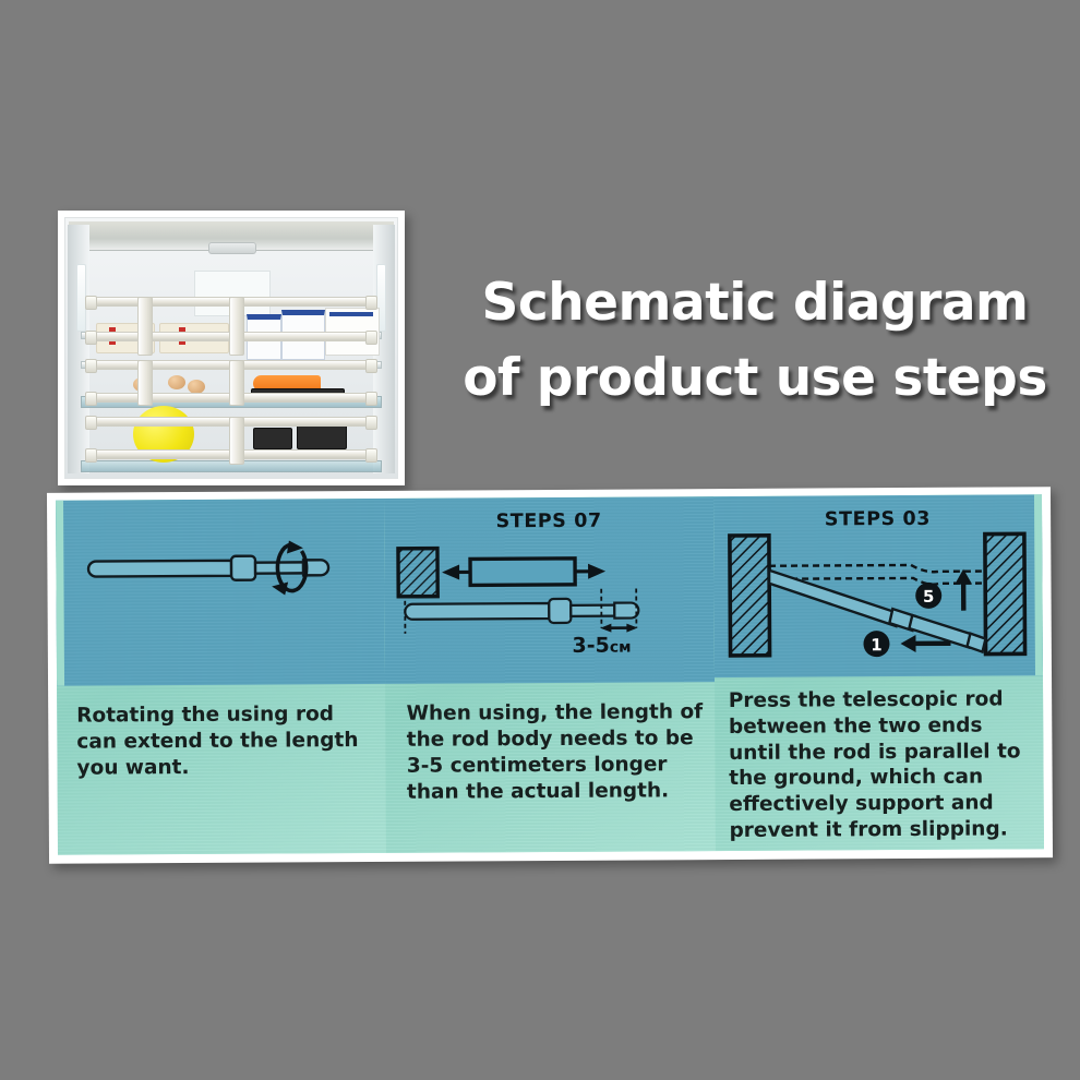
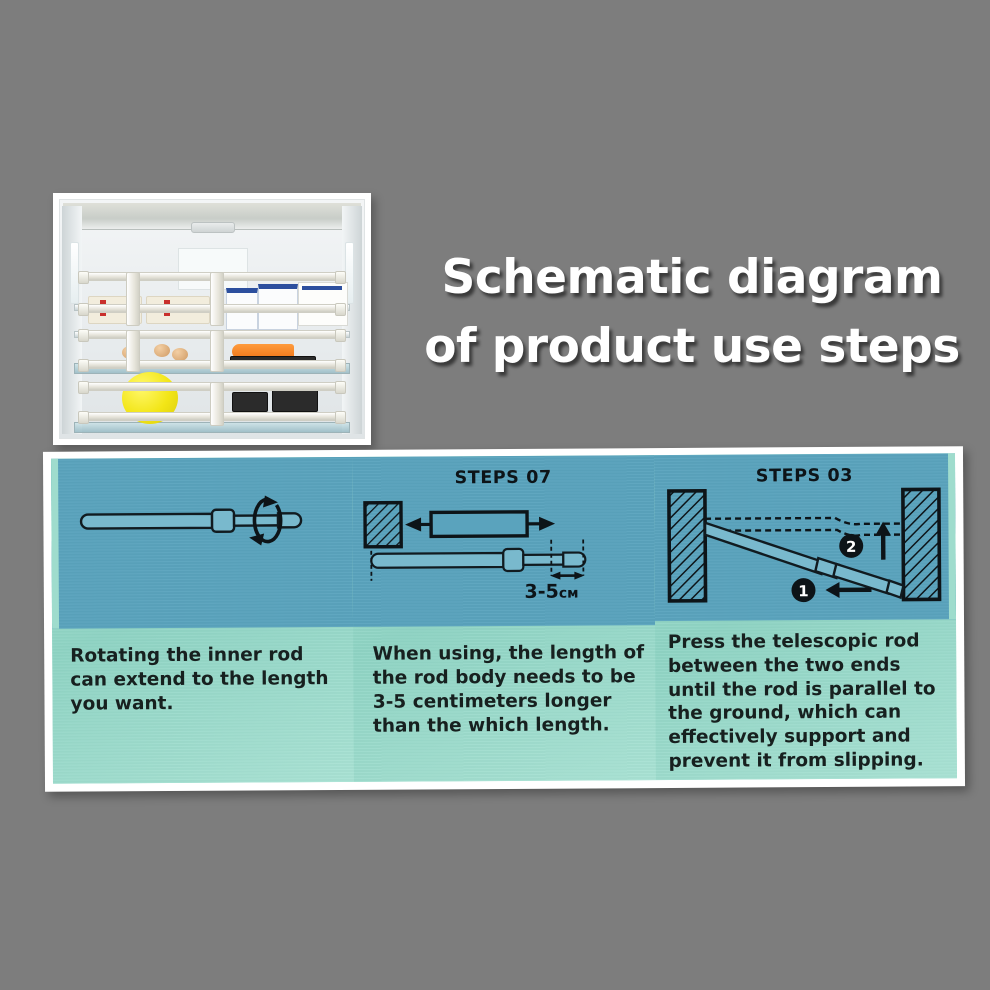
  Schematic diagram
  of product use steps
- Rotating the using rod can extend to the length you want.
+ Rotating the inner rod can extend to the length you want.
  STEPS 07
  3-5см
- When using, the length of the rod body needs to be 3-5 centimeters longer than the actual length.
+ When using, the length of the rod body needs to be 3-5 centimeters longer than the which length.
  STEPS 03
- 5
+ 2
  1
  Press the telescopic rod between the two ends until the rod is parallel to the ground, which can effectively support and prevent it from slipping.
